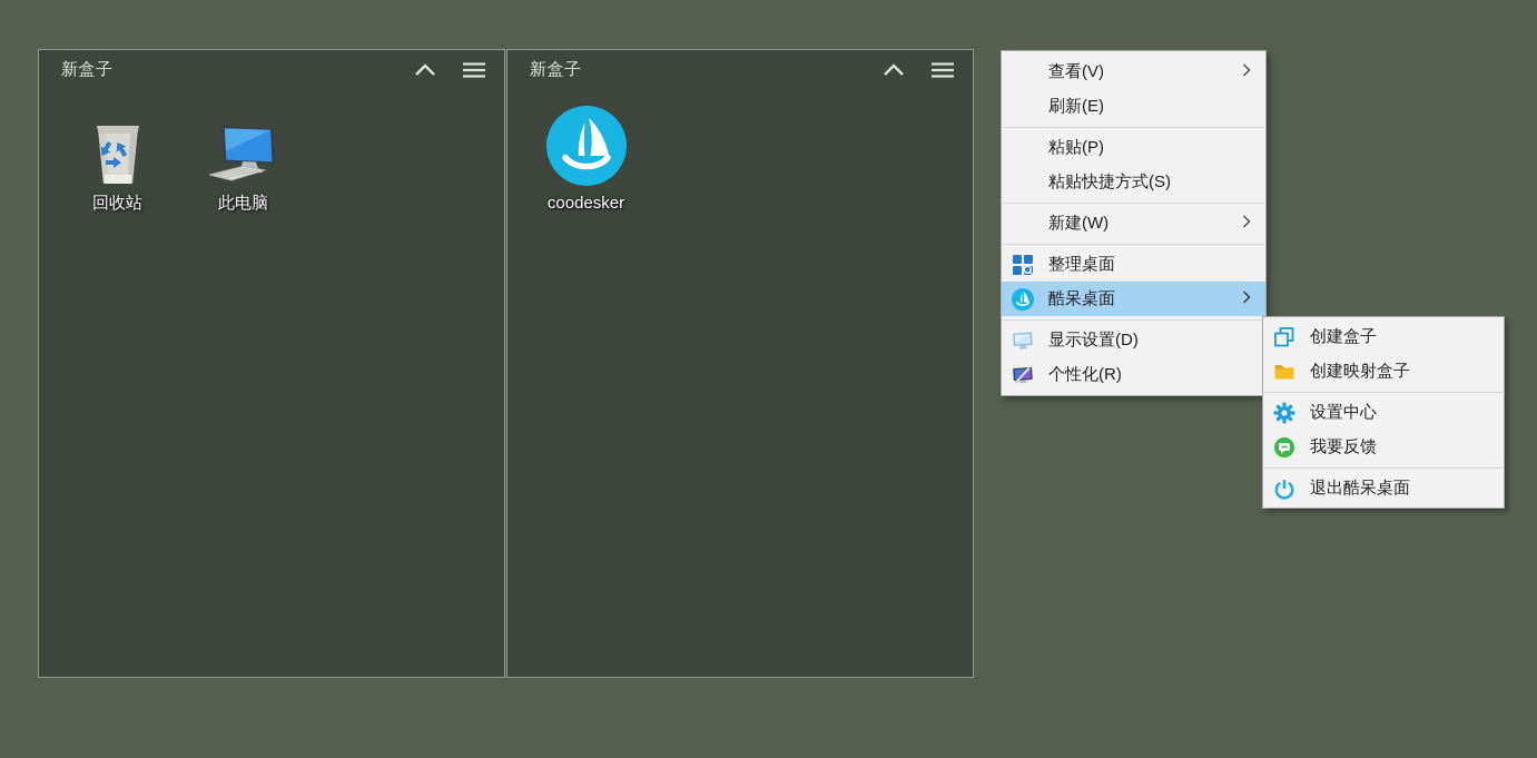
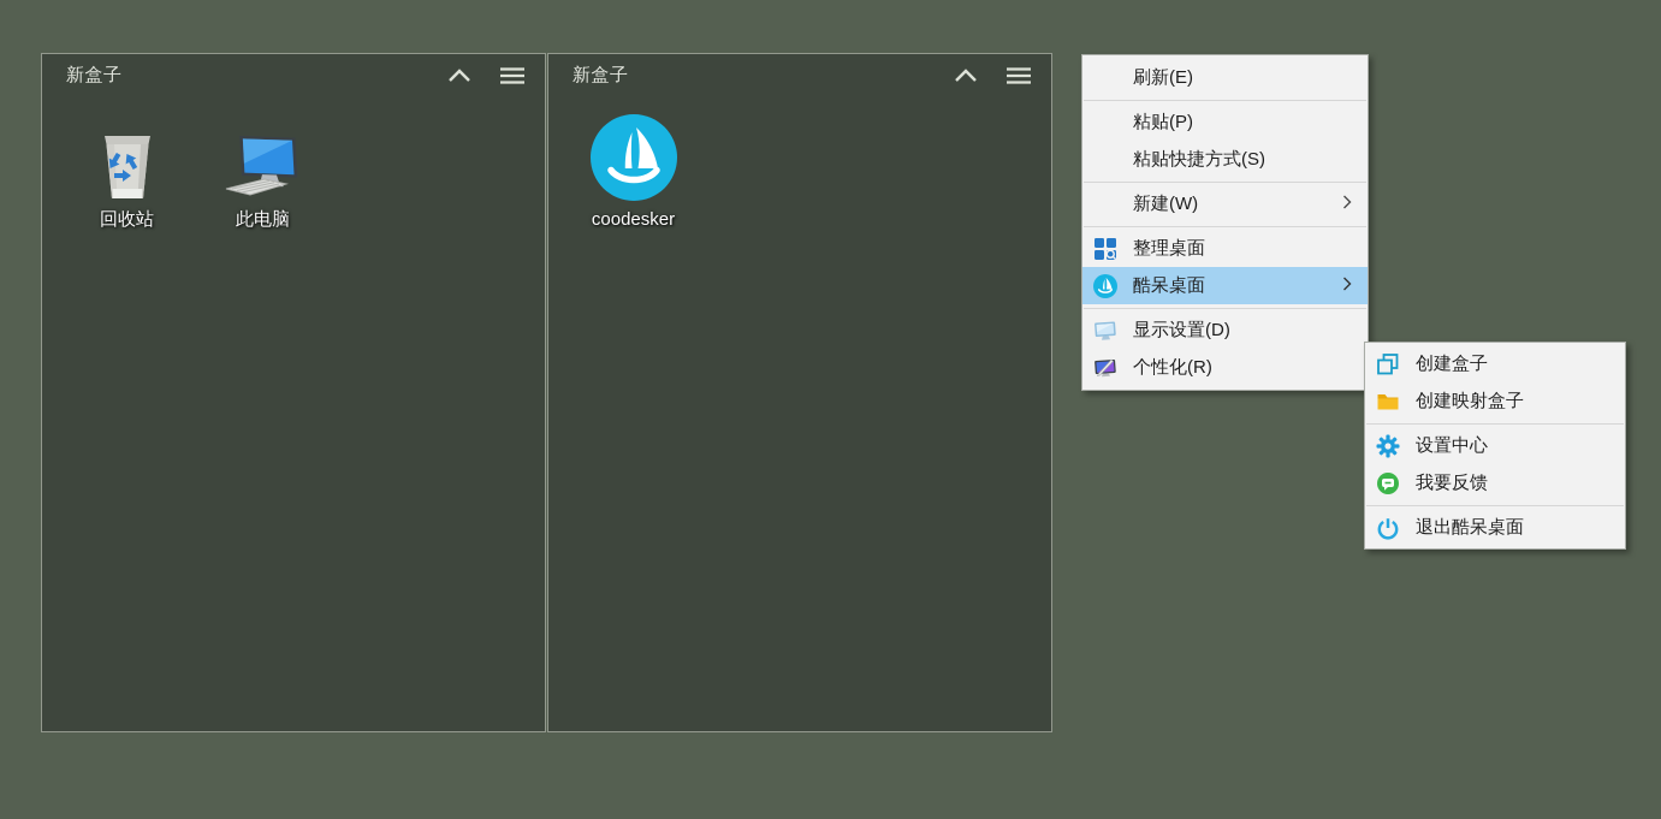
  新盒子
  回收站
  此电脑
  新盒子
  coodesker
- 查看(V)
  刷新(E)
  粘贴(P)
  粘贴快捷方式(S)
  新建(W)
  整理桌面
  酷呆桌面
  显示设置(D)
  个性化(R)
  创建盒子
  创建映射盒子
  设置中心
  我要反馈
  退出酷呆桌面
